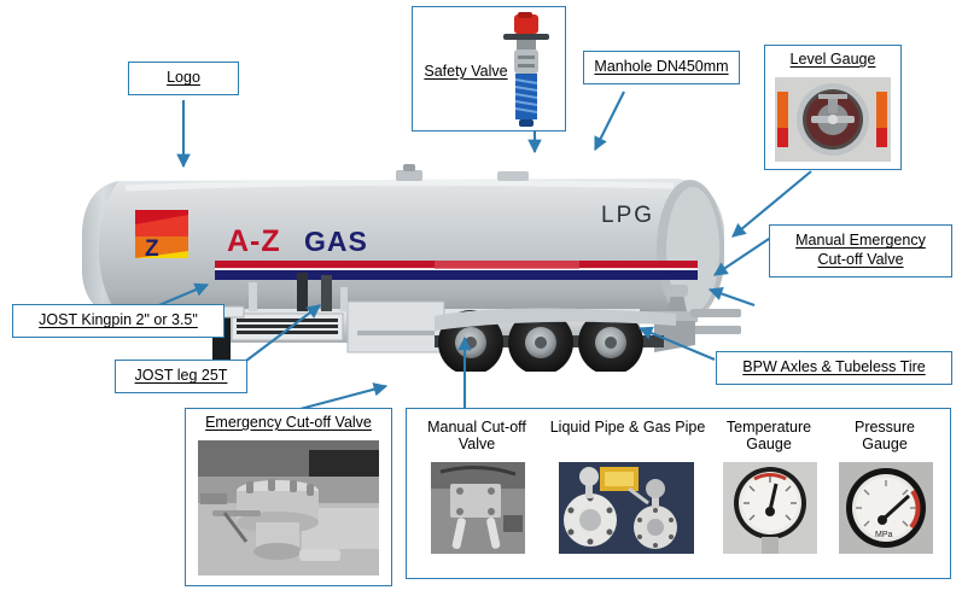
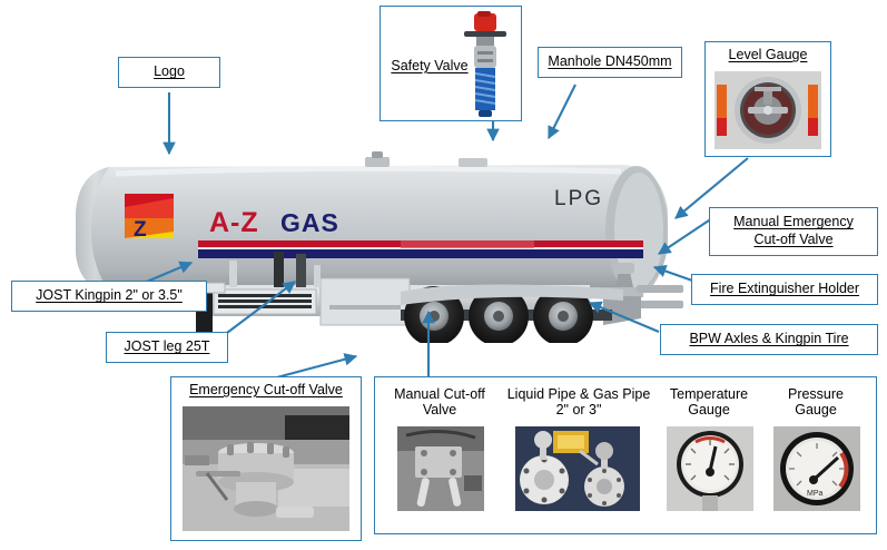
  Z
  A-Z
  GAS
  LPG
  Logo
  Manhole DN450mm
  Manual Emergency
  Cut-off Valve
+ Fire Extinguisher Holder
- BPW Axles & Tubeless Tire
+ BPW Axles & Kingpin Tire
  JOST Kingpin 2" or 3.5"
  JOST leg 25T
  Safety Valve
  Level Gauge
  Emergency Cut-off Valve
  Manual Cut-off
  Valve
  Liquid Pipe & Gas Pipe
+ 2" or 3"
  Temperature
  Gauge
  Pressure
  Gauge
